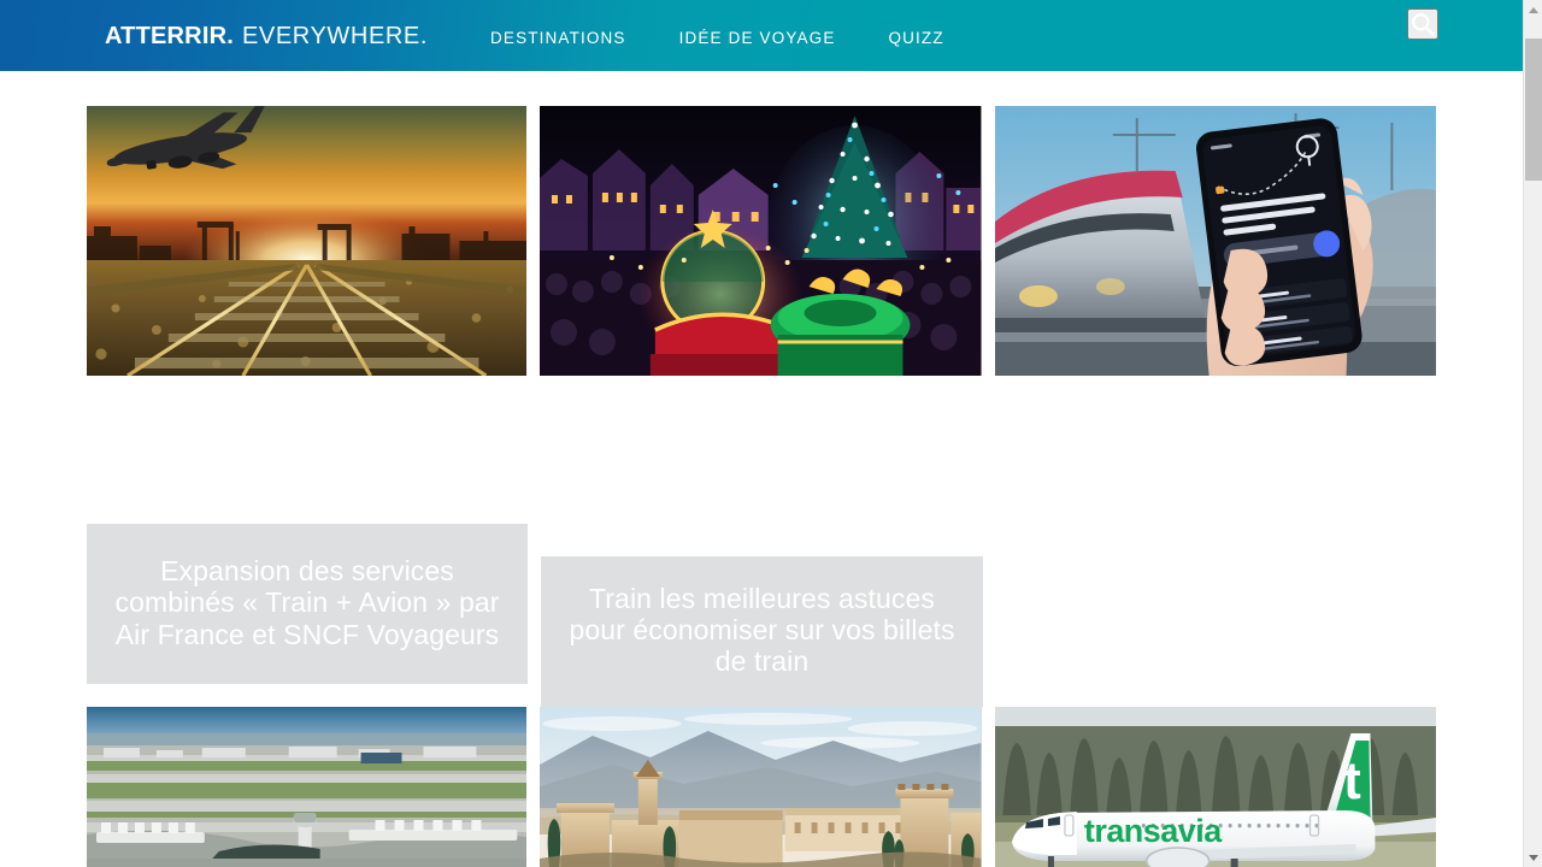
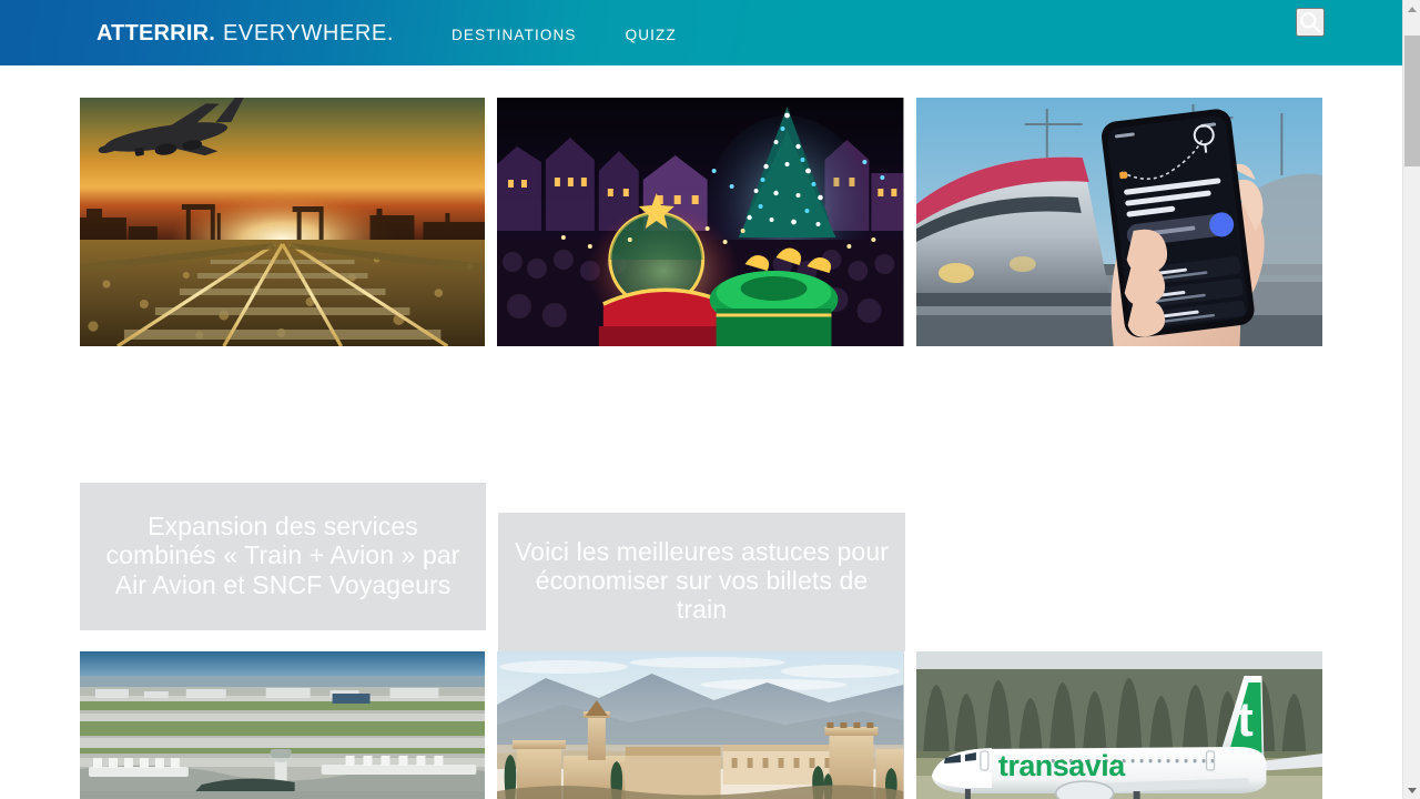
  ATTERRIR.
  EVERYWHERE.
  DESTINATIONS
- IDÉE DE VOYAGE
  QUIZZ
- Expansion des services combinés « Train + Avion » par Air France et SNCF Voyageurs
+ Expansion des services combinés « Train + Avion » par Air Avion et SNCF Voyageurs
- Train les meilleures astuces pour économiser sur vos billets de train
+ Voici les meilleures astuces pour économiser sur vos billets de train
  t
  transavia
